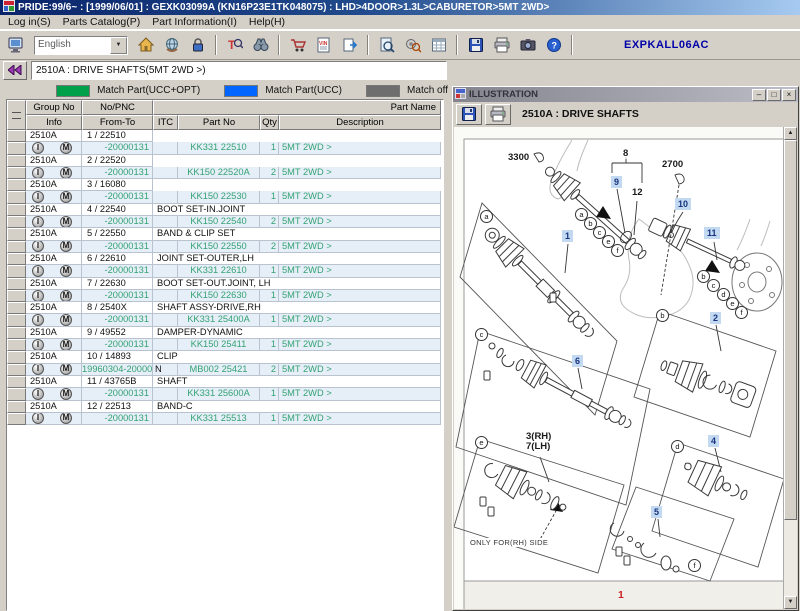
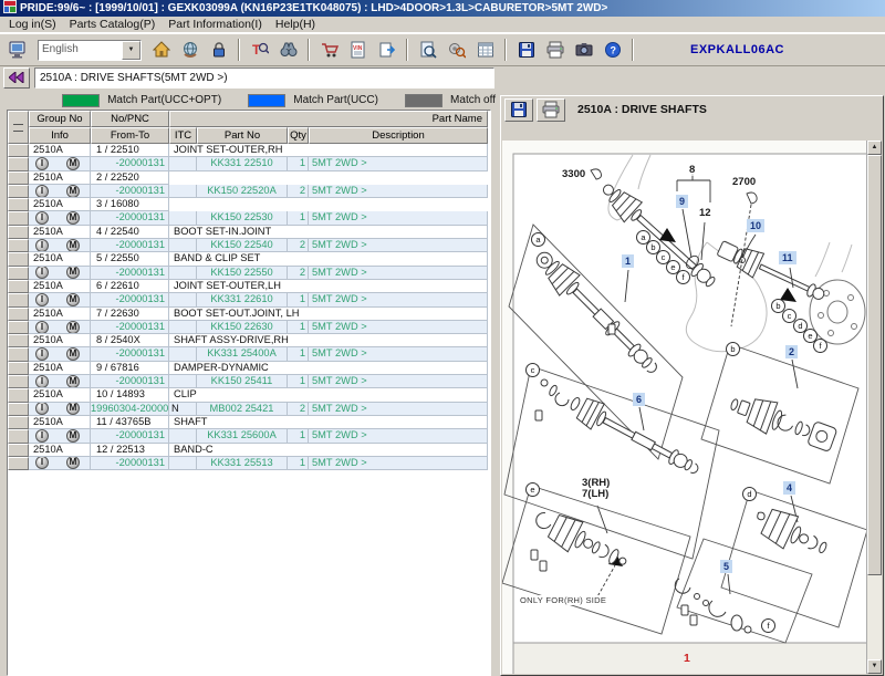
- PRIDE:99/6~ : [1999/06/01] : GEXK03099A (KN16P23E1TK048075) : LHD>4DOOR>1.3L>CABURETOR>5MT 2WD>
+ PRIDE:99/6~ : [1999/10/01] : GEXK03099A (KN16P23E1TK048075) : LHD>4DOOR>1.3L>CABURETOR>5MT 2WD>
  Log in(S)
  Parts Catalog(P)
  Part Information(I)
  Help(H)
  English
  T
  ?
  EXPKALL06AC
  2510A : DRIVE SHAFTS(5MT 2WD >)
  Match Part(UCC+OPT)
  Match Part(UCC)
  Match off
  Group No
  No/PNC
  Part Name
  Info
  From-To
  ITC
  Part No
  Qty
  Description
  2510A
  1 / 22510
+ JOINT SET-OUTER,RH
  I
  M
  -20000131
  KK331 22510
  1
  5MT 2WD >
  2510A
  2 / 22520
  I
  M
  -20000131
  KK150 22520A
  2
  5MT 2WD >
  2510A
  3 / 16080
  I
  M
  -20000131
  KK150 22530
  1
  5MT 2WD >
  2510A
  4 / 22540
  BOOT SET-IN.JOINT
  I
  M
  -20000131
  KK150 22540
  2
  5MT 2WD >
  2510A
  5 / 22550
  BAND & CLIP SET
  I
  M
  -20000131
  KK150 22550
  2
  5MT 2WD >
  2510A
  6 / 22610
  JOINT SET-OUTER,LH
  I
  M
  -20000131
  KK331 22610
  1
  5MT 2WD >
  2510A
  7 / 22630
  BOOT SET-OUT.JOINT, LH
  I
  M
  -20000131
  KK150 22630
  1
  5MT 2WD >
  2510A
  8 / 2540X
  SHAFT ASSY-DRIVE,RH
  I
  M
  -20000131
  KK331 25400A
  1
  5MT 2WD >
  2510A
- 9 / 49552
+ 9 / 67816
  DAMPER-DYNAMIC
  I
  M
  -20000131
  KK150 25411
  1
  5MT 2WD >
  2510A
  10 / 14893
  CLIP
  I
  M
  19960304-20000
  N
  MB002 25421
  2
  5MT 2WD >
  2510A
  11 / 43765B
  SHAFT
  I
  M
  -20000131
  KK331 25600A
  1
  5MT 2WD >
  2510A
  12 / 22513
  BAND-C
  I
  M
  -20000131
  KK331 25513
  1
  5MT 2WD >
- ILLUSTRATION
- –
- □
- ×
  2510A : DRIVE SHAFTS
  3300
  8
  9
  12
  2700
  10
  11
  1
  2
  6
  3(RH)
  7(LH)
  4
  5
  ONLY FOR(RH) SIDE
  1
  a
  a
  b
  c
  e
  f
  b
  c
  d
  e
  f
  b
  c
  e
  d
  f
